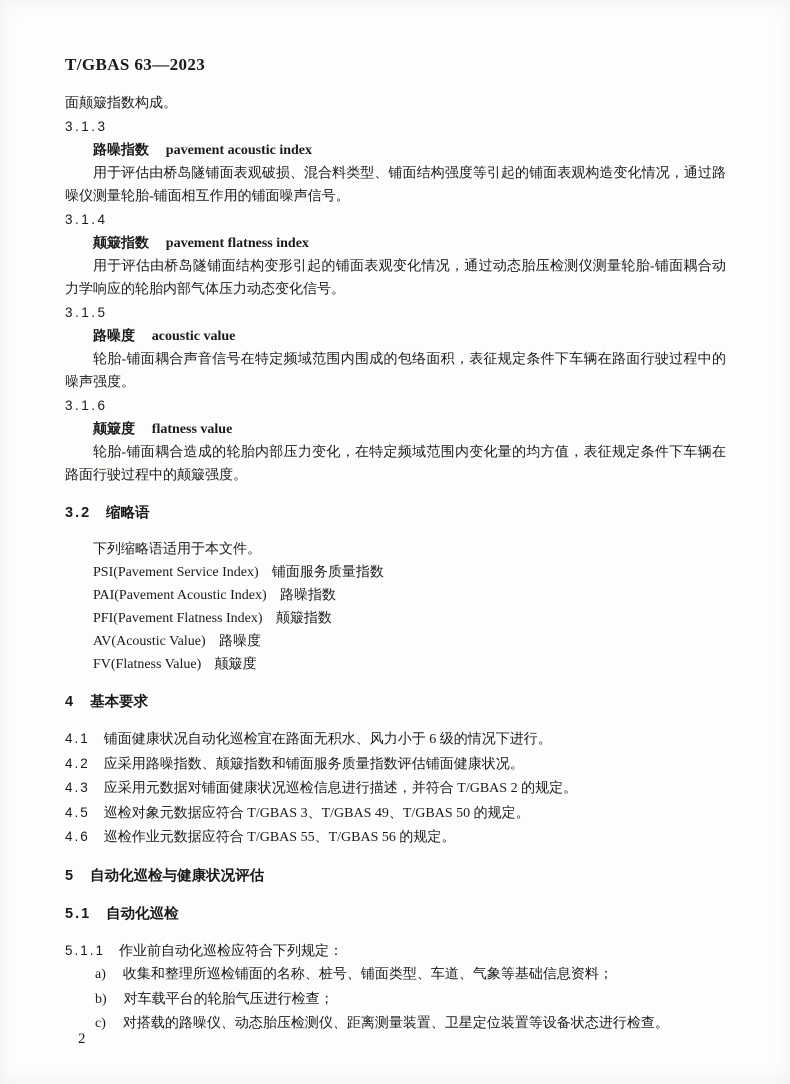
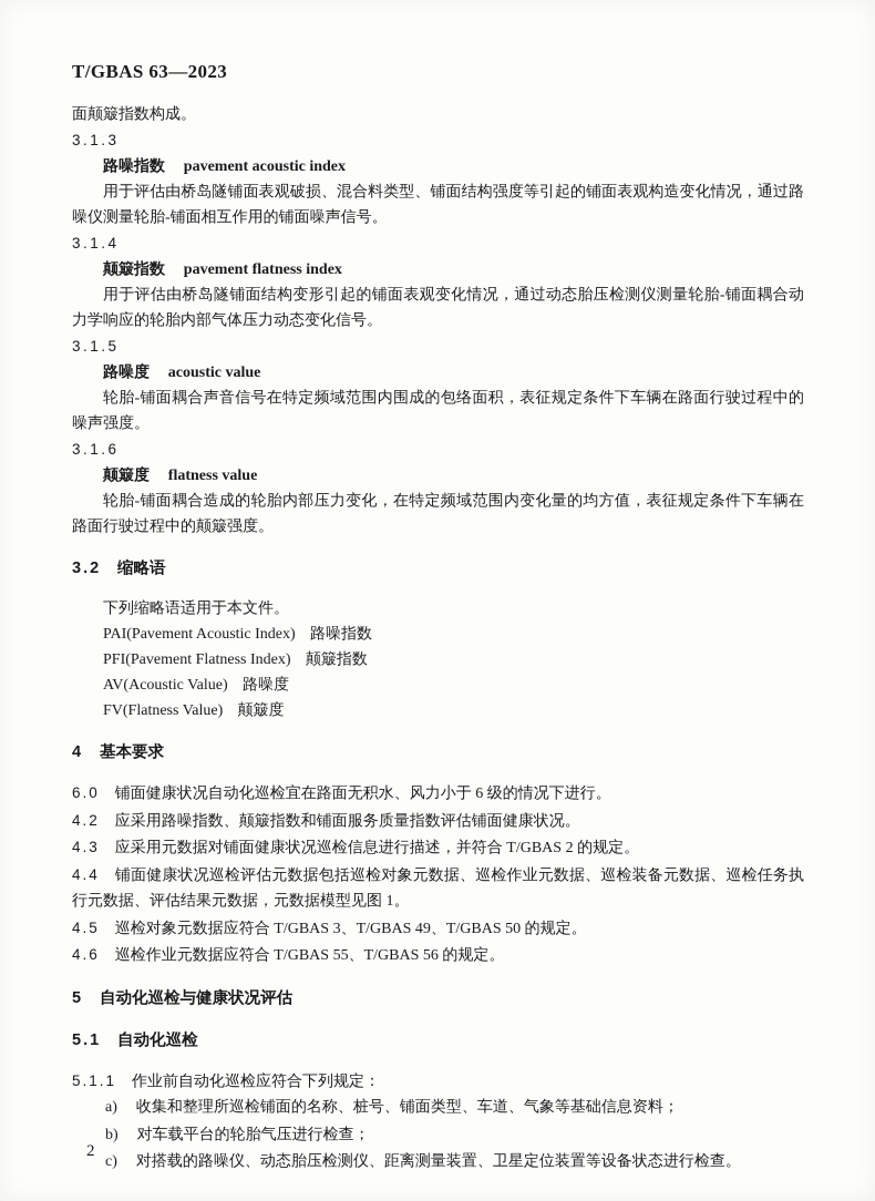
  T/GBAS 63—2023
  面颠簸指数构成。
  3.1.3
  路噪指数 pavement acoustic index
  用于评估由桥岛隧铺面表观破损、混合料类型、铺面结构强度等引起的铺面表观构造变化情况，通过路噪仪测量轮胎-铺面相互作用的铺面噪声信号。
  3.1.4
  颠簸指数 pavement flatness index
  用于评估由桥岛隧铺面结构变形引起的铺面表观变化情况，通过动态胎压检测仪测量轮胎-铺面耦合动力学响应的轮胎内部气体压力动态变化信号。
  3.1.5
  路噪度 acoustic value
  轮胎-铺面耦合声音信号在特定频域范围内围成的包络面积，表征规定条件下车辆在路面行驶过程中的噪声强度。
  3.1.6
  颠簸度 flatness value
  轮胎-铺面耦合造成的轮胎内部压力变化，在特定频域范围内变化量的均方值，表征规定条件下车辆在路面行驶过程中的颠簸强度。
  3.2 缩略语
  下列缩略语适用于本文件。
- PSI(Pavement Service Index) 铺面服务质量指数
  PAI(Pavement Acoustic Index) 路噪指数
  PFI(Pavement Flatness Index) 颠簸指数
  AV(Acoustic Value) 路噪度
  FV(Flatness Value) 颠簸度
  4 基本要求
- 4.1 铺面健康状况自动化巡检宜在路面无积水、风力小于 6 级的情况下进行。
+ 6.0 铺面健康状况自动化巡检宜在路面无积水、风力小于 6 级的情况下进行。
  4.2 应采用路噪指数、颠簸指数和铺面服务质量指数评估铺面健康状况。
  4.3 应采用元数据对铺面健康状况巡检信息进行描述，并符合 T/GBAS 2 的规定。
+ 4.4 铺面健康状况巡检评估元数据包括巡检对象元数据、巡检作业元数据、巡检装备元数据、巡检任务执行元数据、评估结果元数据，元数据模型见图 1。
  4.5 巡检对象元数据应符合 T/GBAS 3、T/GBAS 49、T/GBAS 50 的规定。
  4.6 巡检作业元数据应符合 T/GBAS 55、T/GBAS 56 的规定。
  5 自动化巡检与健康状况评估
  5.1 自动化巡检
  5.1.1 作业前自动化巡检应符合下列规定：
  a) 收集和整理所巡检铺面的名称、桩号、铺面类型、车道、气象等基础信息资料；
  b) 对车载平台的轮胎气压进行检查；
  c) 对搭载的路噪仪、动态胎压检测仪、距离测量装置、卫星定位装置等设备状态进行检查。
  2
